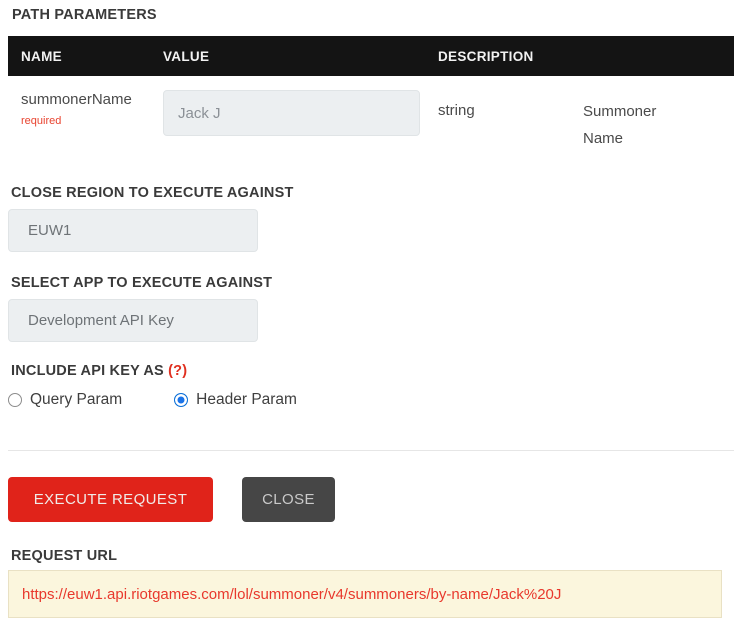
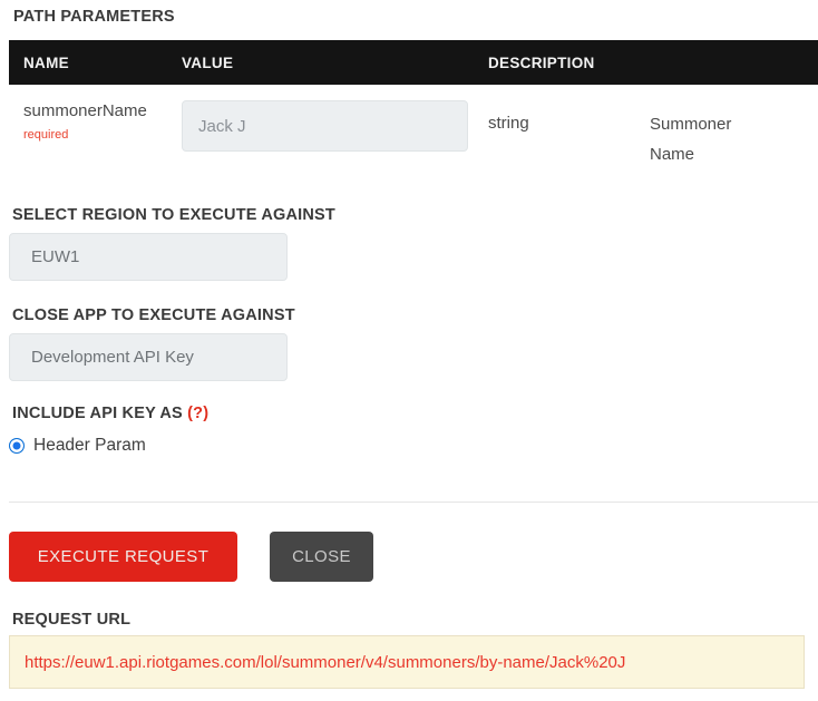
  PATH PARAMETERS
  NAME
  VALUE
  DESCRIPTION
  summonerName
  required
  Jack J
  string
  Summoner Name
- CLOSE REGION TO EXECUTE AGAINST
+ SELECT REGION TO EXECUTE AGAINST
  EUW1
- SELECT APP TO EXECUTE AGAINST
+ CLOSE APP TO EXECUTE AGAINST
  Development API Key
  INCLUDE API KEY AS (?)
- Query Param
  Header Param
  EXECUTE REQUEST
  CLOSE
  REQUEST URL
  https://euw1.api.riotgames.com/lol/summoner/v4/summoners/by-name/Jack%20J
